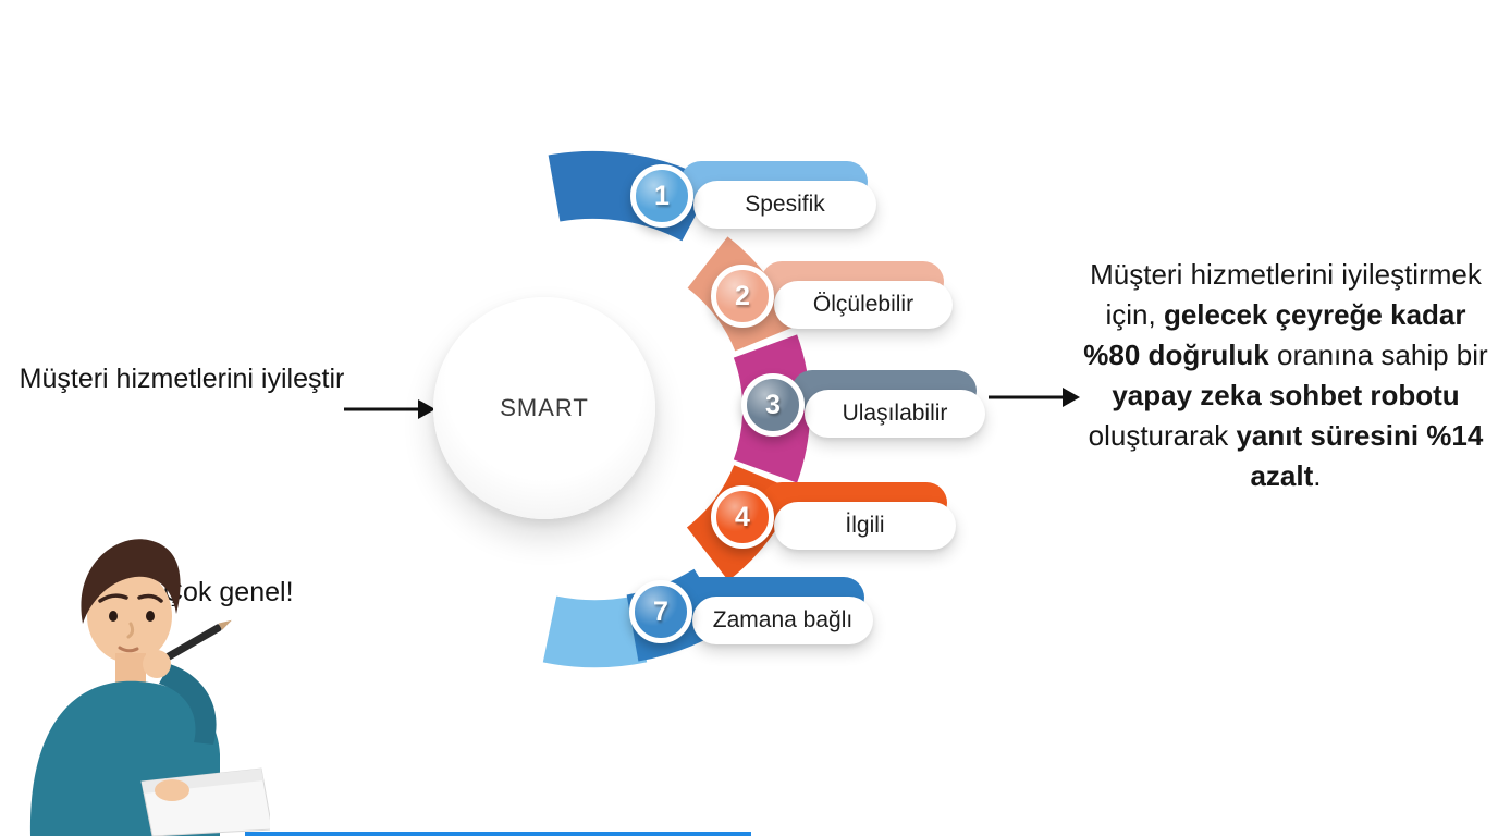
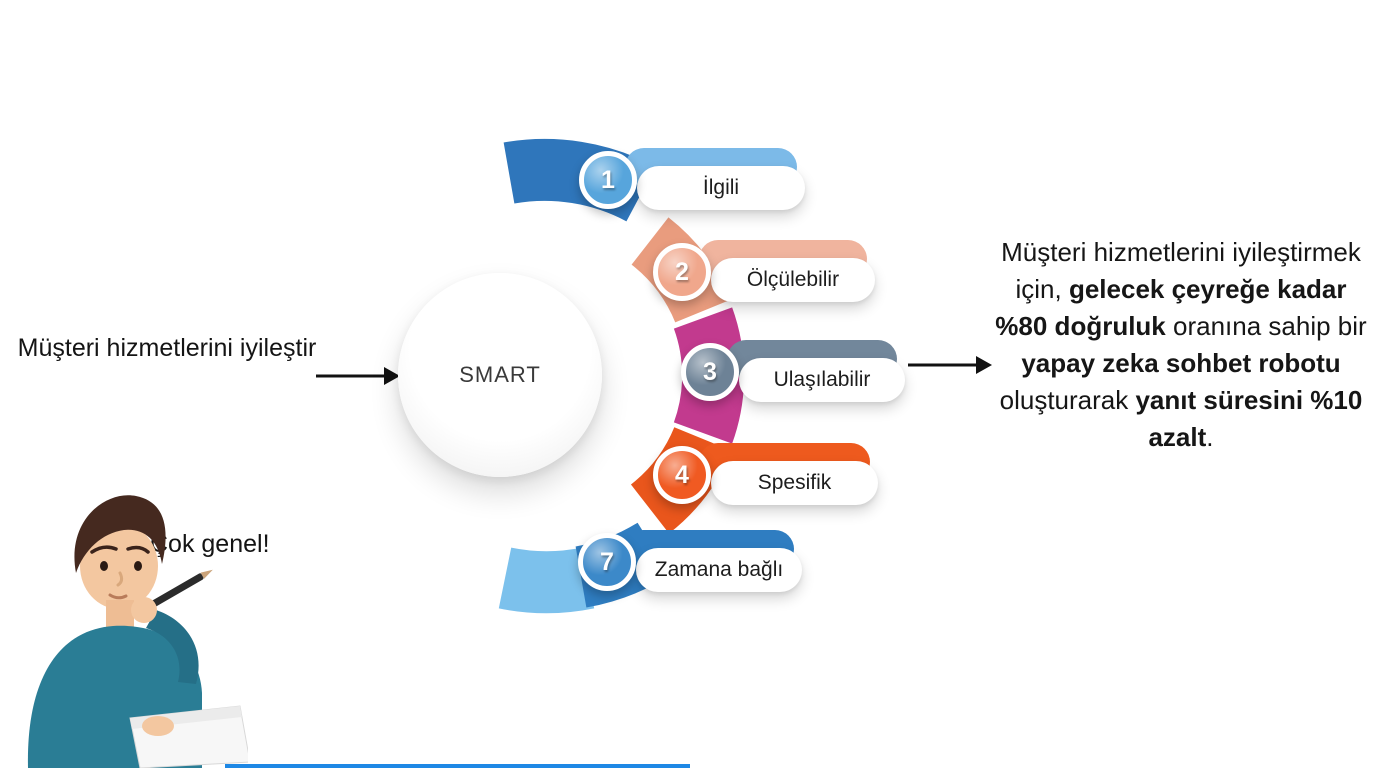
  Müşteri hizmetlerini iyileştir
  SMART
- Spesifik
+ İlgili
  1
  Ölçülebilir
  2
  Ulaşılabilir
  3
- İlgili
+ Spesifik
  4
  Zamana bağlı
  7
- Müşteri hizmetlerini iyileştirmek için, gelecek çeyreğe kadar %80 doğruluk oranına sahip bir yapay zeka sohbet robotu oluşturarak yanıt süresini %14 azalt.
+ Müşteri hizmetlerini iyileştirmek için, gelecek çeyreğe kadar %80 doğruluk oranına sahip bir yapay zeka sohbet robotu oluşturarak yanıt süresini %10 azalt.
  ok genel!
